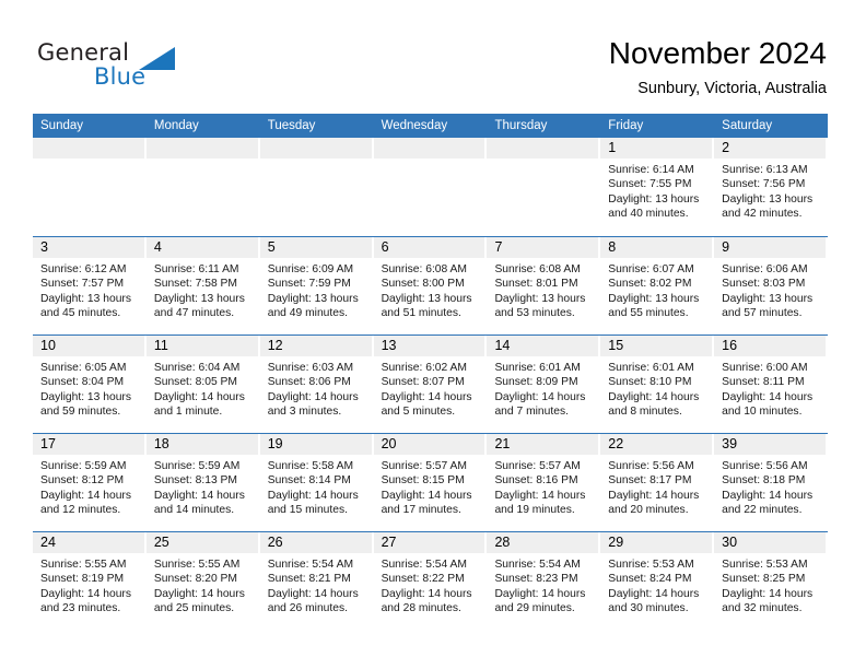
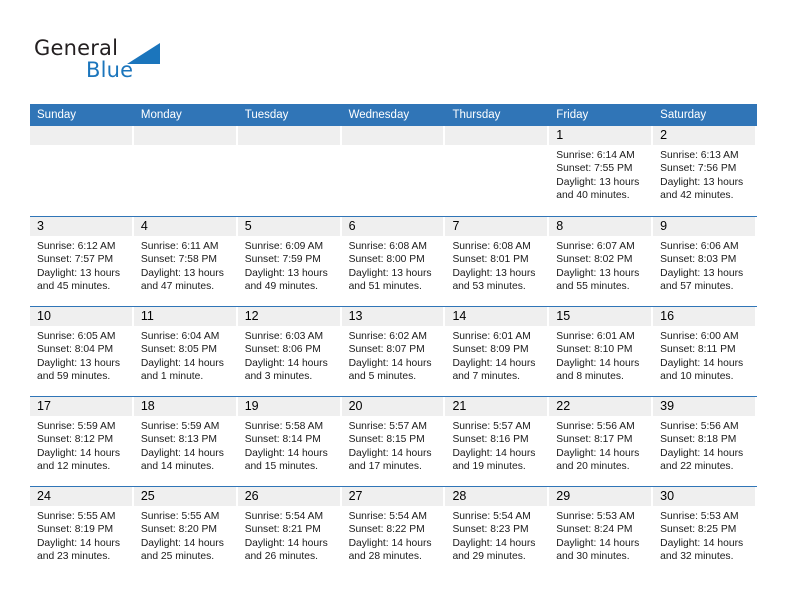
  General
  Blue
- November 2024
- Sunbury, Victoria, Australia
  Sunday
  Monday
  Tuesday
  Wednesday
  Thursday
  Friday
  Saturday
  1
  Sunrise: 6:14 AM
  Sunset: 7:55 PM
  Daylight: 13 hours
  and 40 minutes.
  2
  Sunrise: 6:13 AM
  Sunset: 7:56 PM
  Daylight: 13 hours
  and 42 minutes.
  3
  Sunrise: 6:12 AM
  Sunset: 7:57 PM
  Daylight: 13 hours
  and 45 minutes.
  4
  Sunrise: 6:11 AM
  Sunset: 7:58 PM
  Daylight: 13 hours
  and 47 minutes.
  5
  Sunrise: 6:09 AM
  Sunset: 7:59 PM
  Daylight: 13 hours
  and 49 minutes.
  6
  Sunrise: 6:08 AM
  Sunset: 8:00 PM
  Daylight: 13 hours
  and 51 minutes.
  7
  Sunrise: 6:08 AM
  Sunset: 8:01 PM
  Daylight: 13 hours
  and 53 minutes.
  8
  Sunrise: 6:07 AM
  Sunset: 8:02 PM
  Daylight: 13 hours
  and 55 minutes.
  9
  Sunrise: 6:06 AM
  Sunset: 8:03 PM
  Daylight: 13 hours
  and 57 minutes.
  10
  Sunrise: 6:05 AM
  Sunset: 8:04 PM
  Daylight: 13 hours
  and 59 minutes.
  11
  Sunrise: 6:04 AM
  Sunset: 8:05 PM
  Daylight: 14 hours
  and 1 minute.
  12
  Sunrise: 6:03 AM
  Sunset: 8:06 PM
  Daylight: 14 hours
  and 3 minutes.
  13
  Sunrise: 6:02 AM
  Sunset: 8:07 PM
  Daylight: 14 hours
  and 5 minutes.
  14
  Sunrise: 6:01 AM
  Sunset: 8:09 PM
  Daylight: 14 hours
  and 7 minutes.
  15
  Sunrise: 6:01 AM
  Sunset: 8:10 PM
  Daylight: 14 hours
  and 8 minutes.
  16
  Sunrise: 6:00 AM
  Sunset: 8:11 PM
  Daylight: 14 hours
  and 10 minutes.
  17
  Sunrise: 5:59 AM
  Sunset: 8:12 PM
  Daylight: 14 hours
  and 12 minutes.
  18
  Sunrise: 5:59 AM
  Sunset: 8:13 PM
  Daylight: 14 hours
  and 14 minutes.
  19
  Sunrise: 5:58 AM
  Sunset: 8:14 PM
  Daylight: 14 hours
  and 15 minutes.
  20
  Sunrise: 5:57 AM
  Sunset: 8:15 PM
  Daylight: 14 hours
  and 17 minutes.
  21
  Sunrise: 5:57 AM
  Sunset: 8:16 PM
  Daylight: 14 hours
  and 19 minutes.
  22
  Sunrise: 5:56 AM
  Sunset: 8:17 PM
  Daylight: 14 hours
  and 20 minutes.
  39
  Sunrise: 5:56 AM
  Sunset: 8:18 PM
  Daylight: 14 hours
  and 22 minutes.
  24
  Sunrise: 5:55 AM
  Sunset: 8:19 PM
  Daylight: 14 hours
  and 23 minutes.
  25
  Sunrise: 5:55 AM
  Sunset: 8:20 PM
  Daylight: 14 hours
  and 25 minutes.
  26
  Sunrise: 5:54 AM
  Sunset: 8:21 PM
  Daylight: 14 hours
  and 26 minutes.
  27
  Sunrise: 5:54 AM
  Sunset: 8:22 PM
  Daylight: 14 hours
  and 28 minutes.
  28
  Sunrise: 5:54 AM
  Sunset: 8:23 PM
  Daylight: 14 hours
  and 29 minutes.
  29
  Sunrise: 5:53 AM
  Sunset: 8:24 PM
  Daylight: 14 hours
  and 30 minutes.
  30
  Sunrise: 5:53 AM
  Sunset: 8:25 PM
  Daylight: 14 hours
  and 32 minutes.
